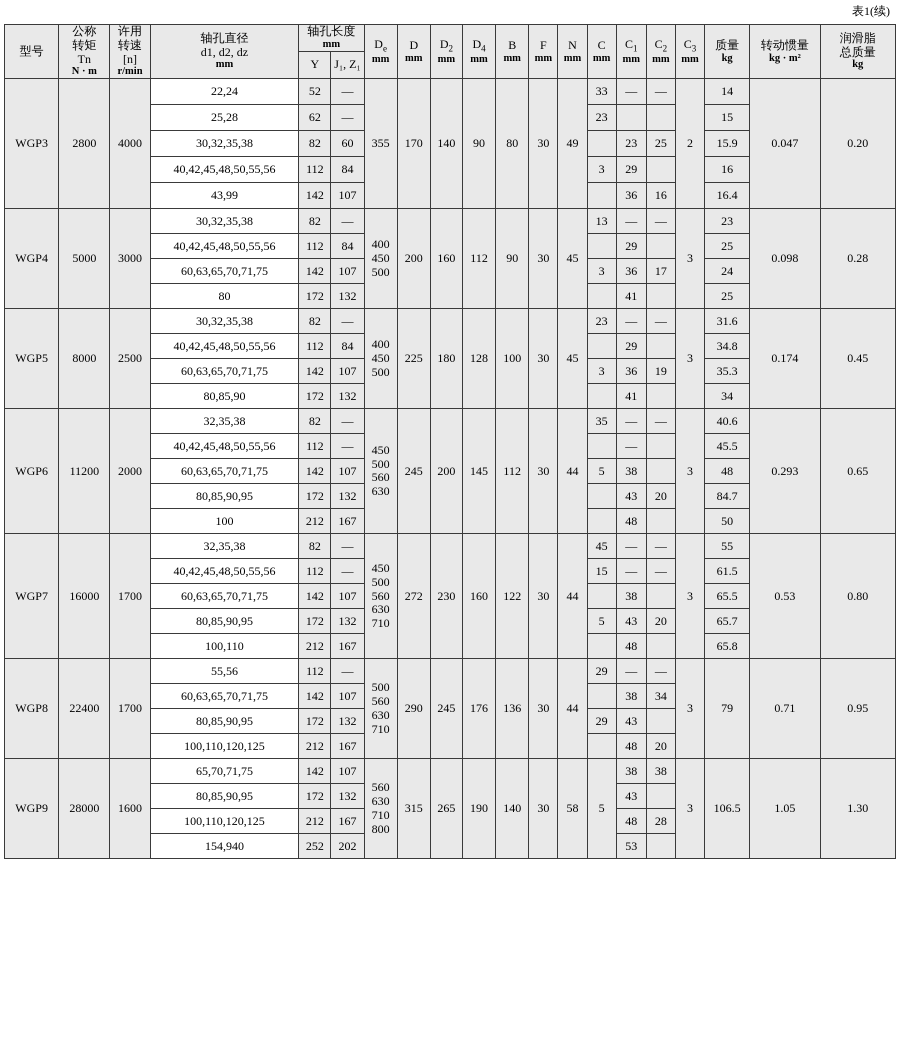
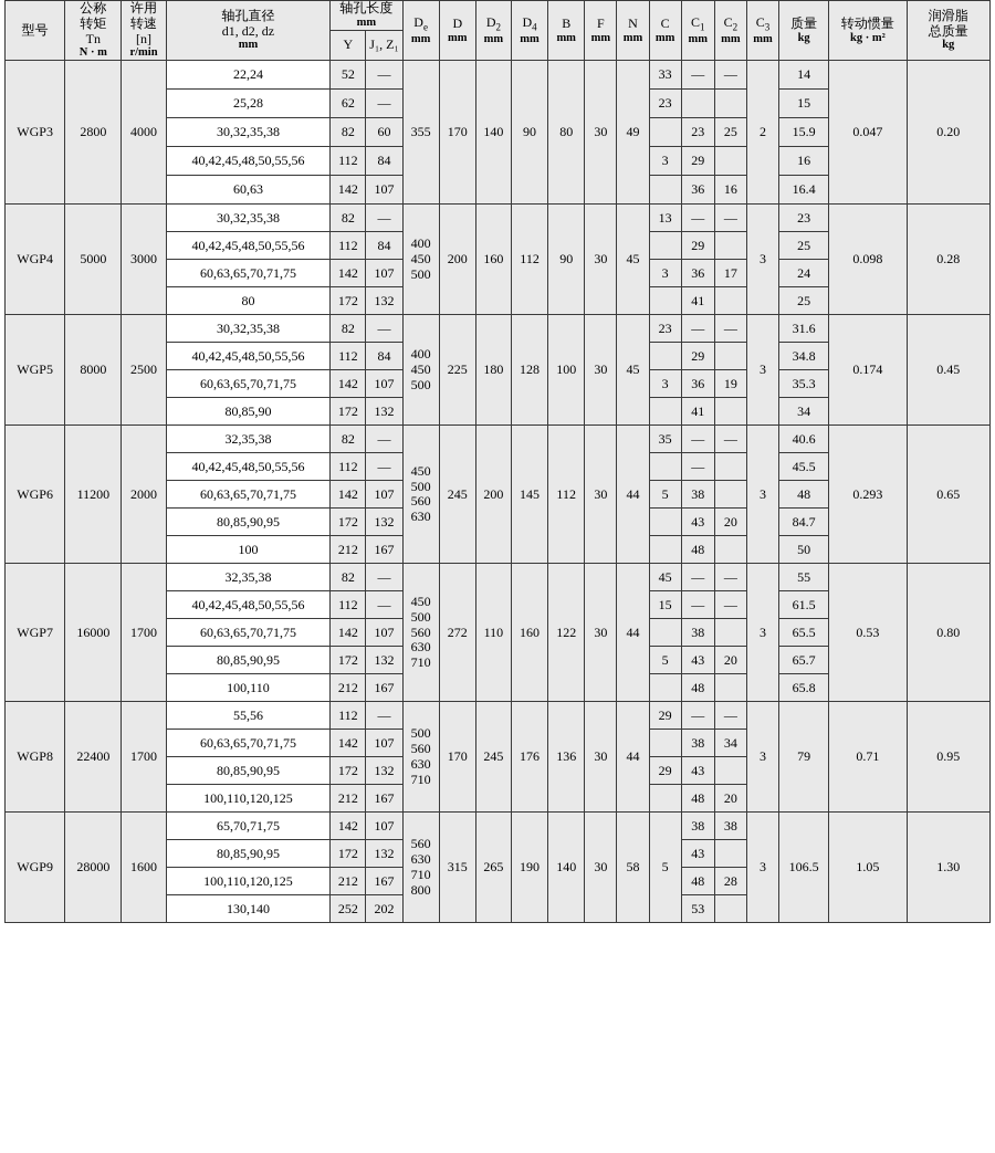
- 表1(续)
  型号	公称 转矩 Tn N · m	许用 转速 [n] r/min	轴孔直径 d1, d2, dz mm	轴孔长度 mm	De mm	D mm	D2 mm	D4 mm	B mm	F mm	N mm	C mm	C1 mm	C2 mm	C3 mm	质量 kg	转动惯量 kg · m²	润滑脂 总质量 kg
  Y	J₁, Z₁
  WGP3	2800	4000	22,24	52	—	355	170	140	90	80	30	49	33	—	—	2	14	0.047	0.20
  25,28	62	—	23			15
  30,32,35,38	82	60		23	25	15.9
  40,42,45,48,50,55,56	112	84	3	29		16
- 43,99	142	107		36	16	16.4
+ 60,63	142	107		36	16	16.4
  WGP4	5000	3000	30,32,35,38	82	—	400450500	200	160	112	90	30	45	13	—	—	3	23	0.098	0.28
  40,42,45,48,50,55,56	112	84		29		25
  60,63,65,70,71,75	142	107	3	36	17	24
  80	172	132		41		25
  WGP5	8000	2500	30,32,35,38	82	—	400450500	225	180	128	100	30	45	23	—	—	3	31.6	0.174	0.45
  40,42,45,48,50,55,56	112	84		29		34.8
  60,63,65,70,71,75	142	107	3	36	19	35.3
  80,85,90	172	132		41		34
  WGP6	11200	2000	32,35,38	82	—	450500560630	245	200	145	112	30	44	35	—	—	3	40.6	0.293	0.65
  40,42,45,48,50,55,56	112	—		—		45.5
  60,63,65,70,71,75	142	107	5	38		48
  80,85,90,95	172	132		43	20	84.7
  100	212	167		48		50
- WGP7	16000	1700	32,35,38	82	—	450500560630710	272	230	160	122	30	44	45	—	—	3	55	0.53	0.80
+ WGP7	16000	1700	32,35,38	82	—	450500560630710	272	110	160	122	30	44	45	—	—	3	55	0.53	0.80
  40,42,45,48,50,55,56	112	—	15	—	—	61.5
  60,63,65,70,71,75	142	107		38		65.5
  80,85,90,95	172	132	5	43	20	65.7
  100,110	212	167		48		65.8
- WGP8	22400	1700	55,56	112	—	500560630710	290	245	176	136	30	44	29	—	—	3	79	0.71	0.95
+ WGP8	22400	1700	55,56	112	—	500560630710	170	245	176	136	30	44	29	—	—	3	79	0.71	0.95
  60,63,65,70,71,75	142	107		38	34
  80,85,90,95	172	132	29	43
  100,110,120,125	212	167		48	20
  WGP9	28000	1600	65,70,71,75	142	107	560630710800	315	265	190	140	30	58	5	38	38	3	106.5	1.05	1.30
  80,85,90,95	172	132	43
  100,110,120,125	212	167	48	28
- 154,940	252	202	53
+ 130,140	252	202	53
